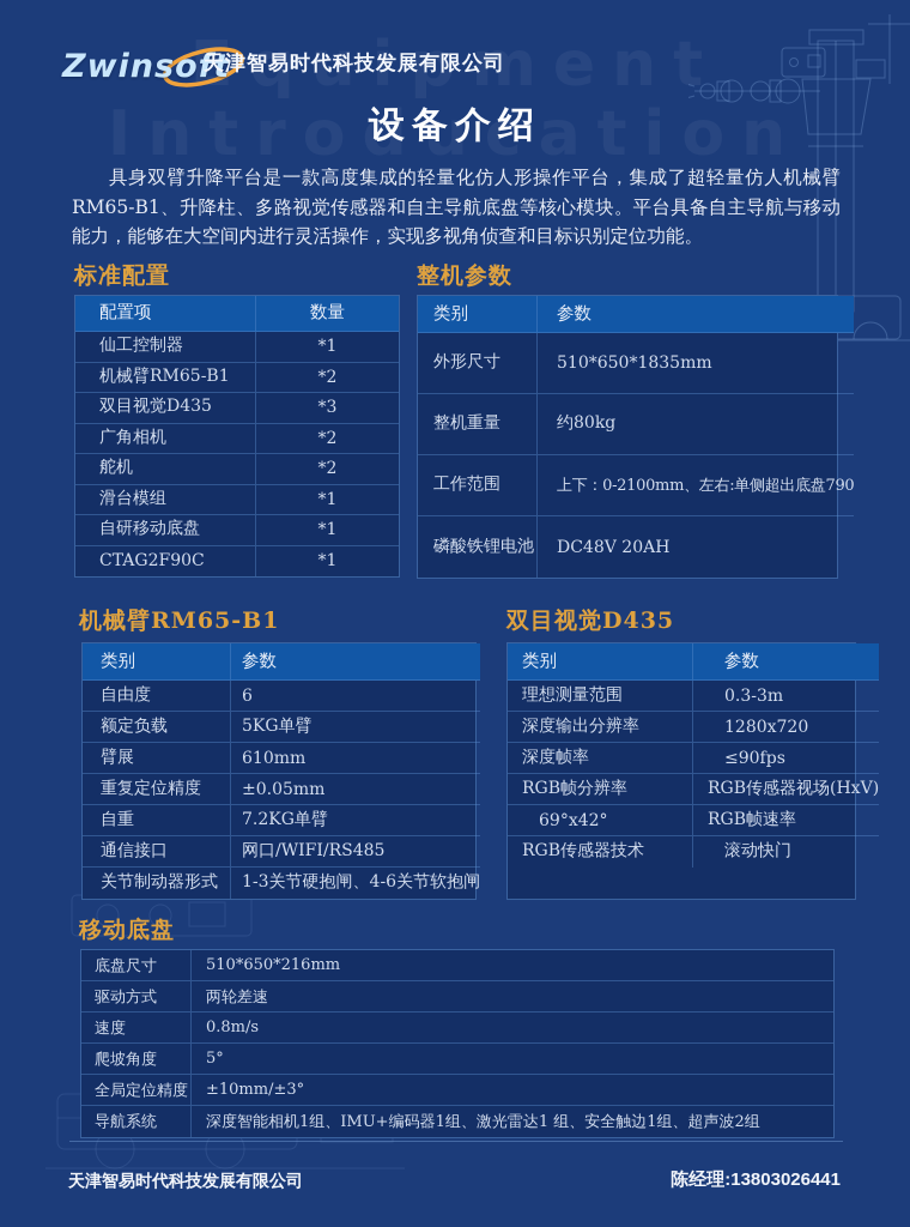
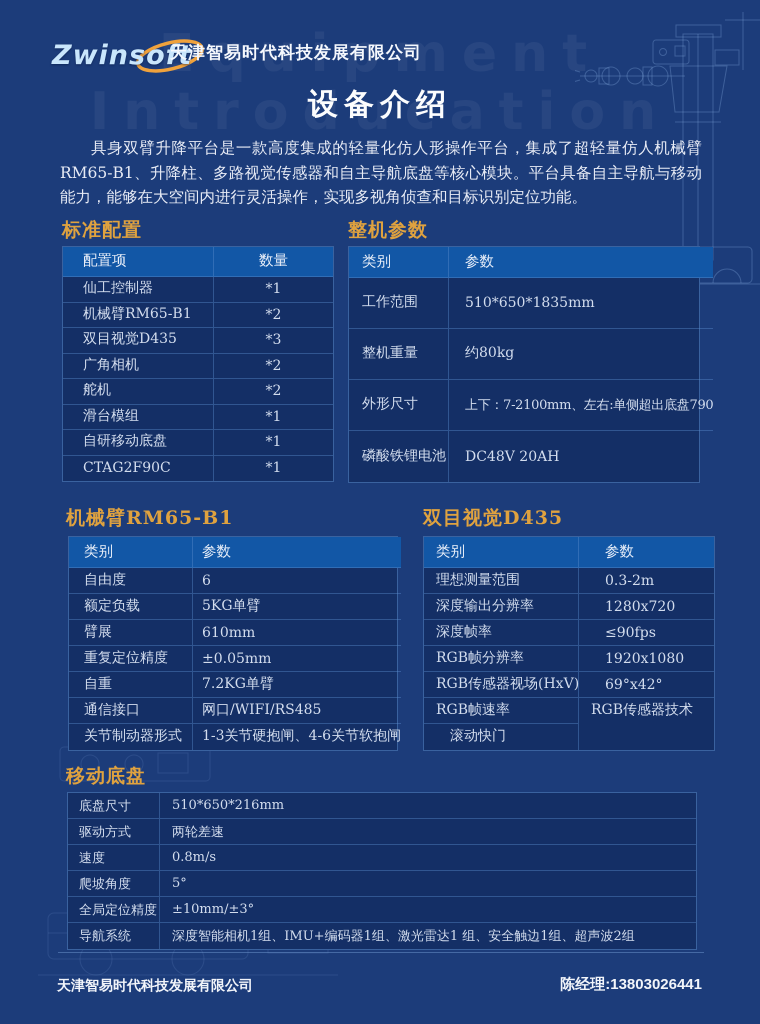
  Equipment
  Introducation
  Zwinsoft
  天津智易时代科技发展有限公司
  设备介绍
  具身双臂升降平台是一款高度集成的轻量化仿人形操作平台，集成了超轻量仿人机械臂RM65-B1、升降柱、多路视觉传感器和自主导航底盘等核心模块。平台具备自主导航与移动能力，能够在大空间内进行灵活操作，实现多视角侦查和目标识别定位功能。
  标准配置
  配置项
  数量
  仙工控制器
  *1
  机械臂RM65-B1
  *2
  双目视觉D435
  *3
  广角相机
  *2
  舵机
  *2
  滑台模组
  *1
  自研移动底盘
  *1
  CTAG2F90C
  *1
  整机参数
  类别
  参数
- 外形尺寸
+ 工作范围
  510*650*1835mm
  整机重量
  约80kg
- 工作范围
+ 外形尺寸
- 上下：0-2100mm、左右:单侧超出底盘790
+ 上下：7-2100mm、左右:单侧超出底盘790
  磷酸铁锂电池
  DC48V 20AH
  机械臂RM65-B1
  类别
  参数
  自由度
  6
  额定负载
  5KG单臂
  臂展
  610mm
  重复定位精度
  ±0.05mm
  自重
  7.2KG单臂
  通信接口
  网口/WIFI/RS485
  关节制动器形式
  1-3关节硬抱闸、4-6关节软抱闸
  双目视觉D435
  类别
  参数
  理想测量范围
- 0.3-3m
+ 0.3-2m
  深度输出分辨率
  1280x720
  深度帧率
  ≤90fps
  RGB帧分辨率
+ 1920x1080
  RGB传感器视场(HxV)
  69°x42°
  RGB帧速率
  RGB传感器技术
  滚动快门
  移动底盘
  底盘尺寸
  510*650*216mm
  驱动方式
  两轮差速
  速度
  0.8m/s
  爬坡角度
  5°
  全局定位精度
  ±10mm/±3°
  导航系统
  深度智能相机1组、IMU+编码器1组、激光雷达1 组、安全触边1组、超声波2组
  天津智易时代科技发展有限公司
  陈经理:13803026441
